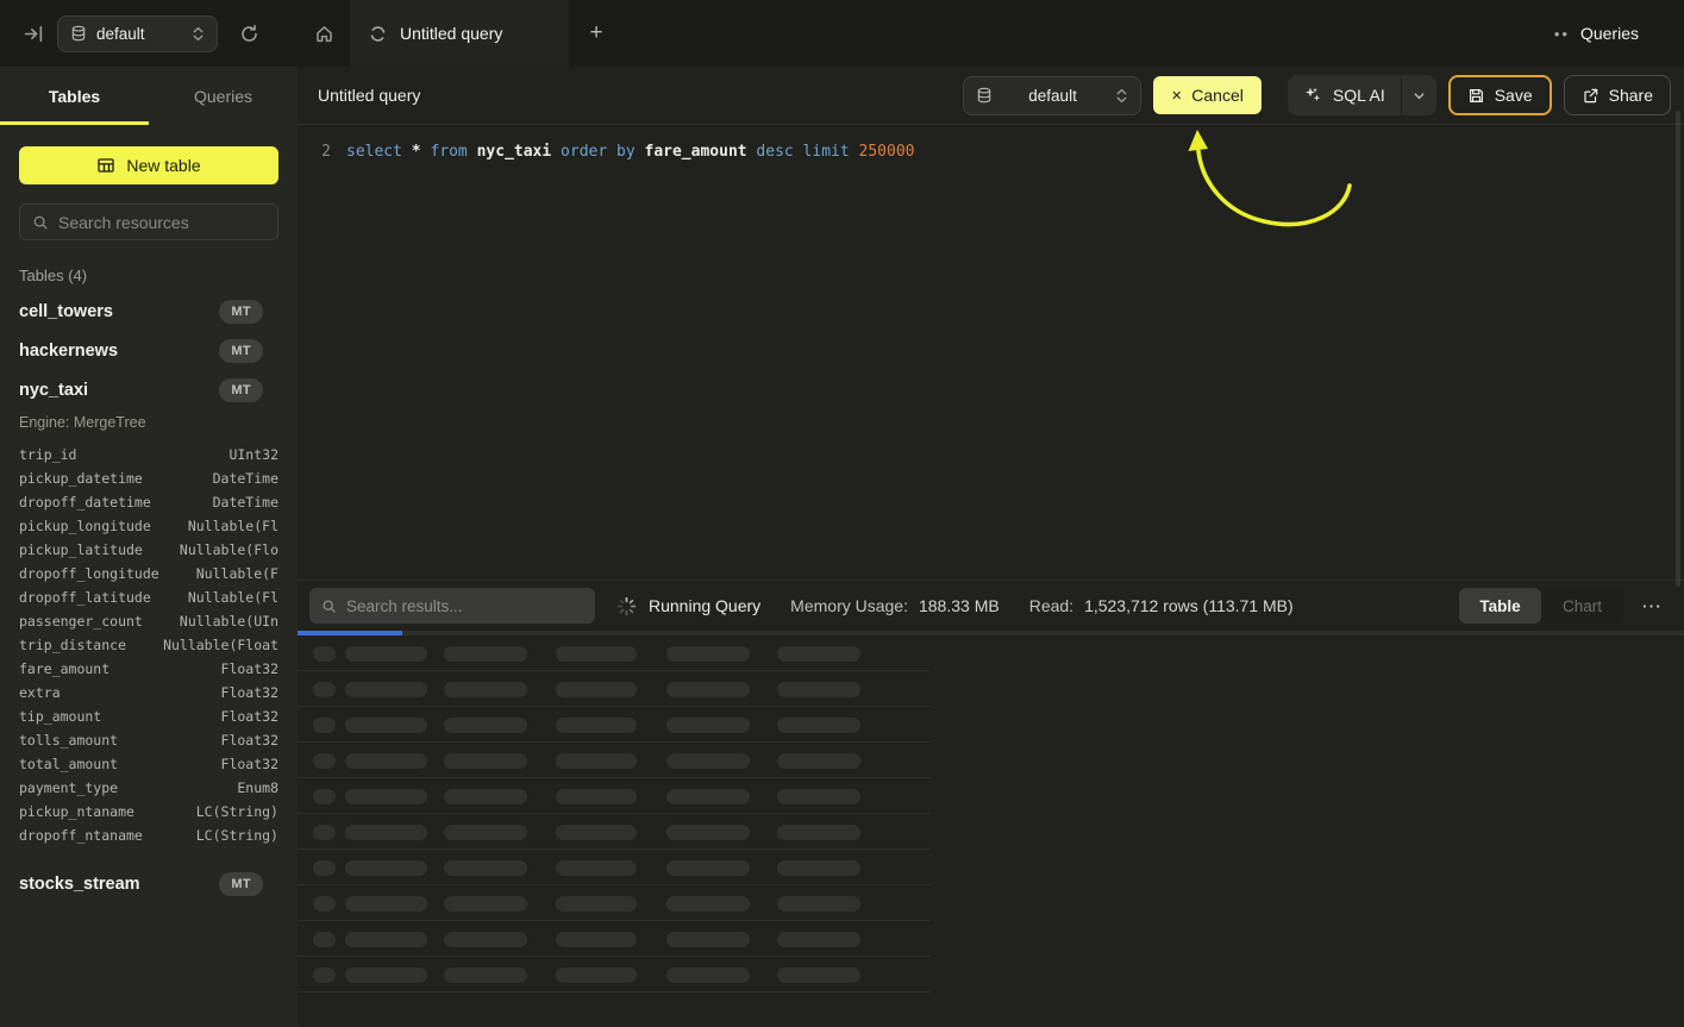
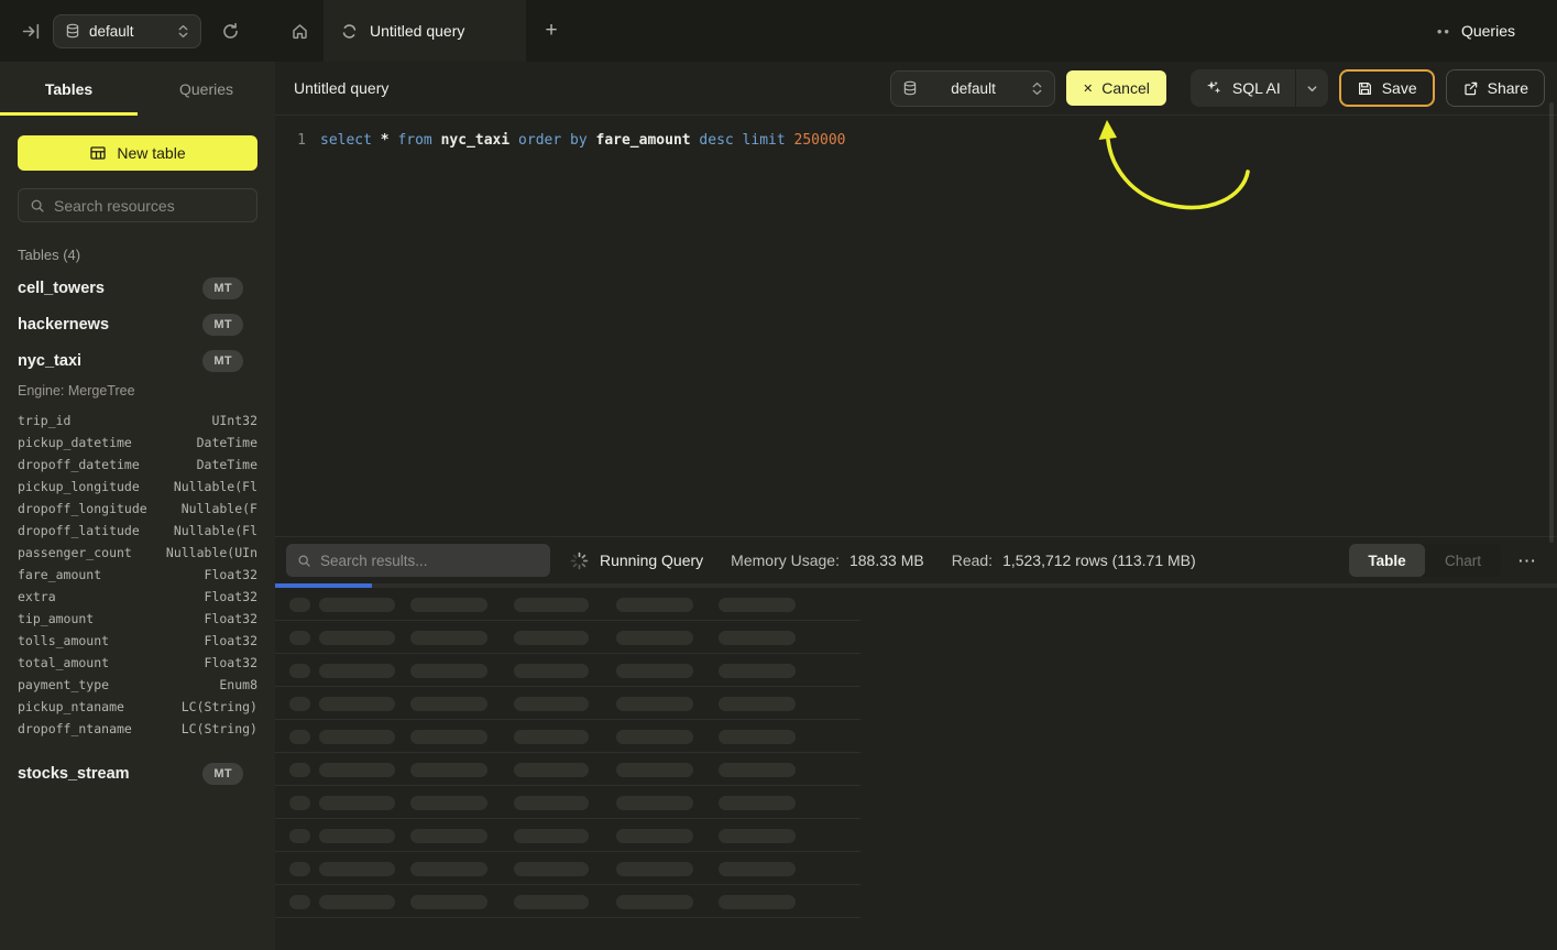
  default
  Untitled query
  +
  ••
  Queries
  Tables
  Queries
  New table
  Search resources
  Tables (4)
  cell_towers
  MT
  hackernews
  MT
  nyc_taxi
  MT
  Engine: MergeTree
  trip_id
  UInt32
  pickup_datetime
  DateTime
  dropoff_datetime
  DateTime
  pickup_longitude
  Nullable(Fl
- pickup_latitude
- Nullable(Flo
  dropoff_longitude
  Nullable(F
  dropoff_latitude
  Nullable(Fl
  passenger_count
  Nullable(UIn
- trip_distance
- Nullable(Float
  fare_amount
  Float32
  extra
  Float32
  tip_amount
  Float32
  tolls_amount
  Float32
  total_amount
  Float32
  payment_type
  Enum8
  pickup_ntaname
  LC(String)
  dropoff_ntaname
  LC(String)
  stocks_stream
  MT
  Untitled query
  default
  ✕
  Cancel
  SQL AI
  Save
  Share
- 2
+ 1
  select * from nyc_taxi order by fare_amount desc limit 250000
  Search results...
  Running Query
  Memory Usage:
  188.33 MB
  Read:
  1,523,712 rows (113.71 MB)
  Table
  Chart
  ⋯
